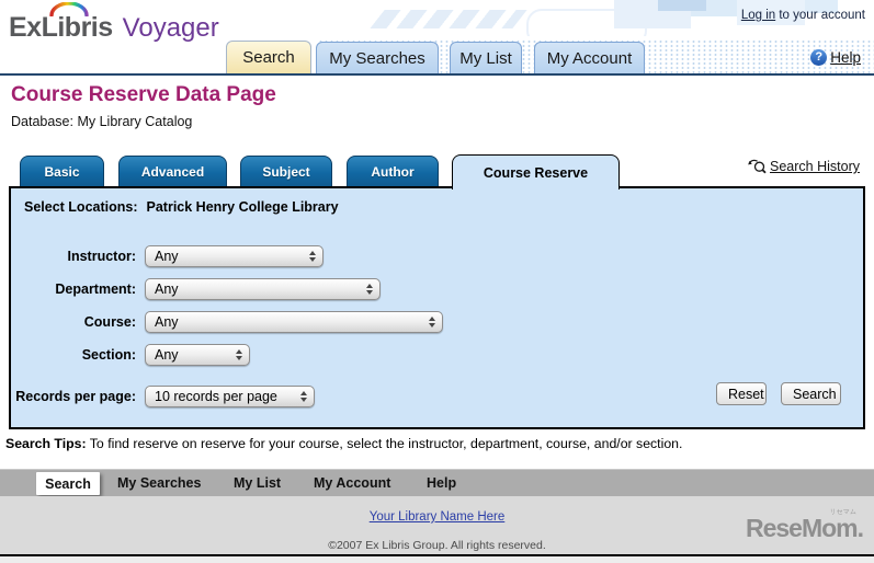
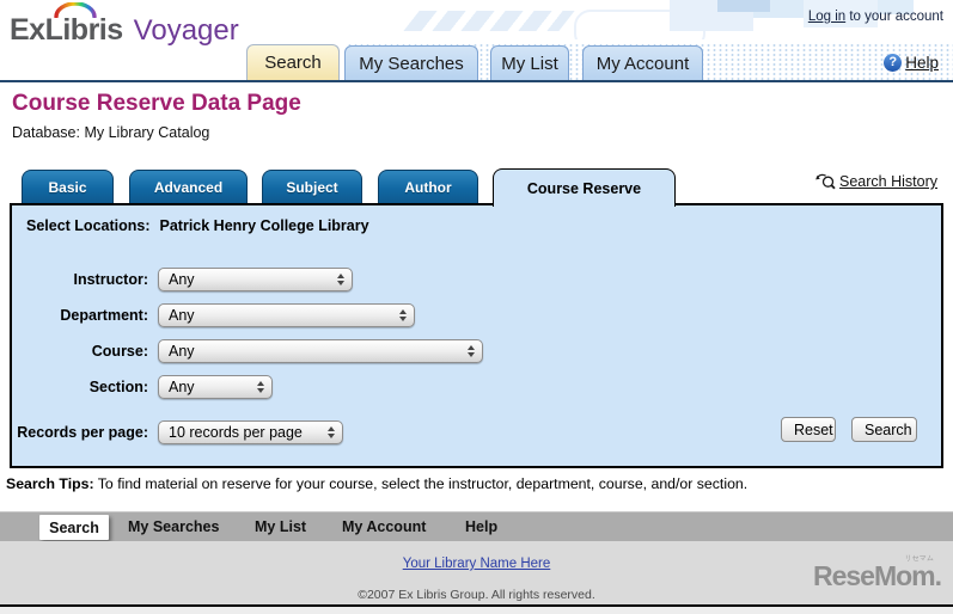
  ExLibris Voyager
  Log in to your account
  Search
  My Searches
  My List
  My Account
  ?
  Help
  Course Reserve Data Page
  Database: My Library Catalog
  Search History
  Basic
  Advanced
  Subject
  Author
  Course Reserve
  Select Locations: Patrick Henry College Library
  Instructor:
  Any
  Department:
  Any
  Course:
  Any
  Section:
  Any
  Records per page:
  10 records per page
  Reset
  Search
- Search Tips: To find reserve on reserve for your course, select the instructor, department, course, and/or section.
+ Search Tips: To find material on reserve for your course, select the instructor, department, course, and/or section.
  Search
  My Searches
  My List
  My Account
  Help
  Your Library Name Here
  ©2007 Ex Libris Group. All rights reserved.
  ReseMom.
